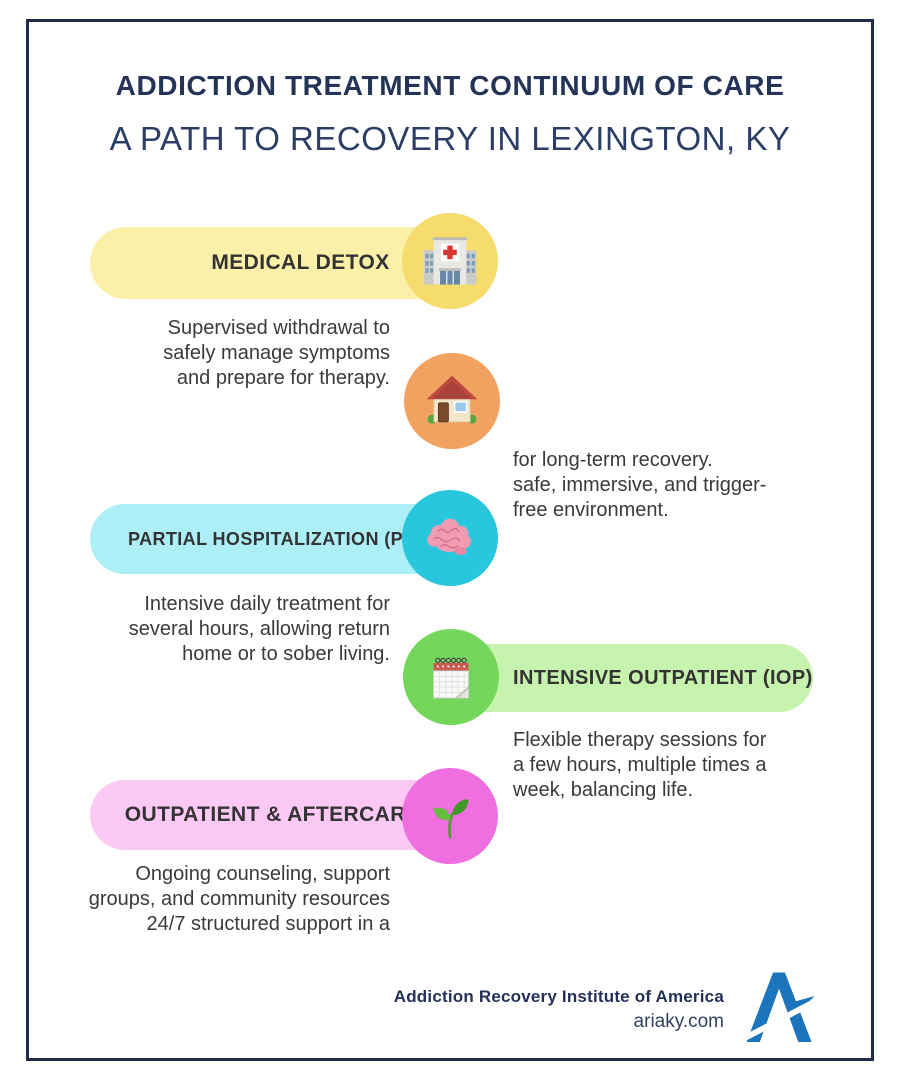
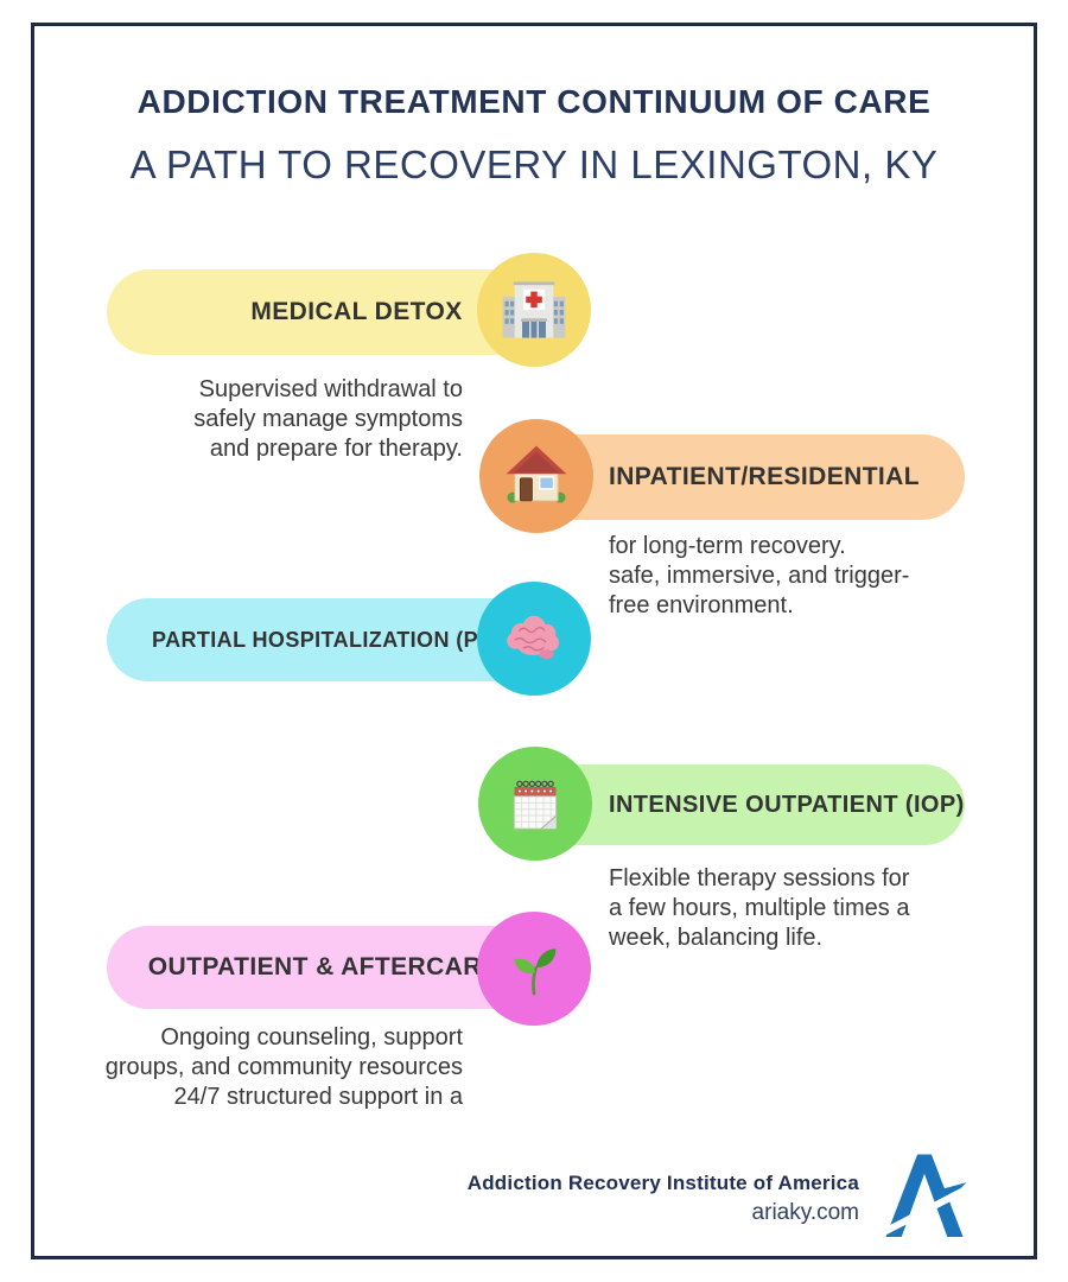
  ADDICTION TREATMENT CONTINUUM OF CARE
  A PATH TO RECOVERY IN LEXINGTON, KY
  MEDICAL DETOX
  Supervised withdrawal to
  safely manage symptoms
  and prepare for therapy.
+ INPATIENT/RESIDENTIAL
  for long-term recovery.
  safe, immersive, and trigger-
  free environment.
  PARTIAL HOSPITALIZATION (P
- Intensive daily treatment for
- several hours, allowing return
- home or to sober living.
  INTENSIVE OUTPATIENT (IOP)
  Flexible therapy sessions for
  a few hours, multiple times a
  week, balancing life.
  OUTPATIENT & AFTERCAR
  Ongoing counseling, support
  groups, and community resources
  24/7 structured support in a
  Addiction Recovery Institute of America
  ariaky.com
